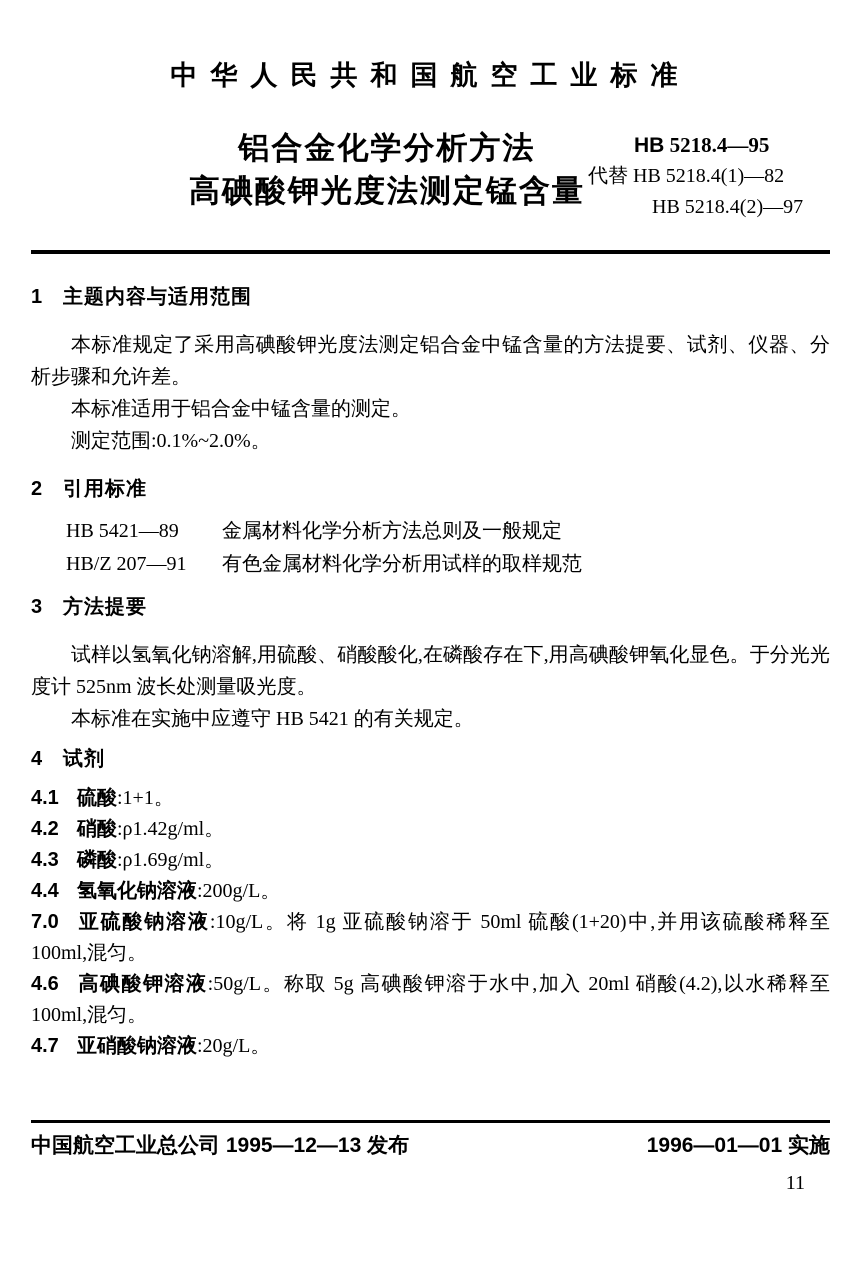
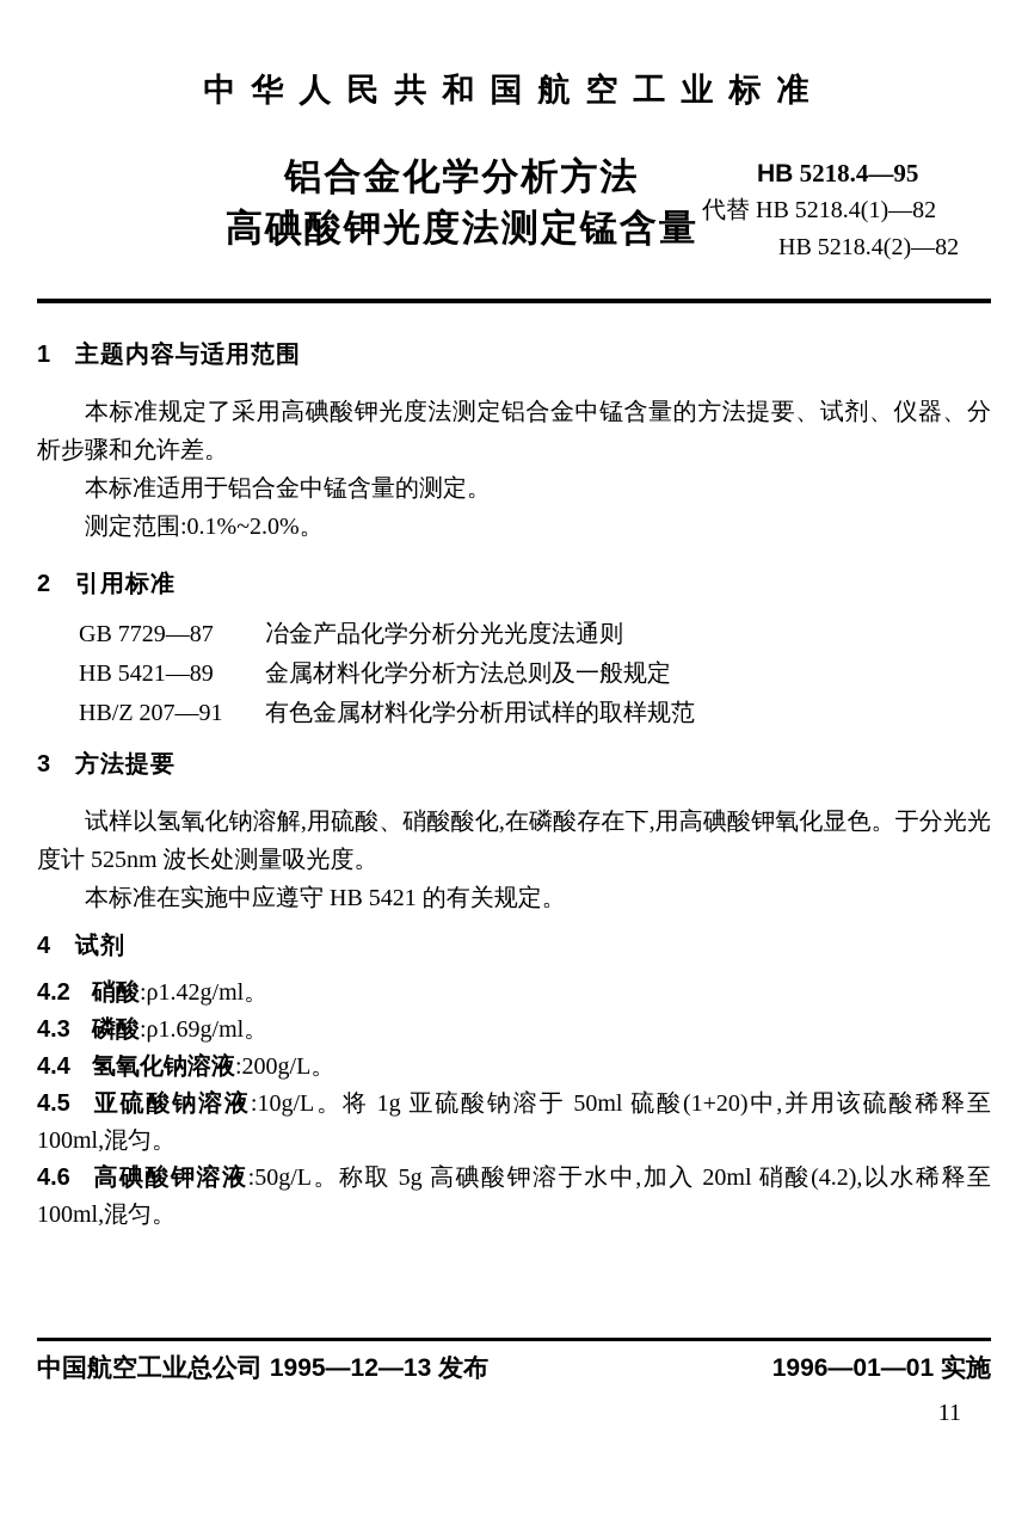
  中华人民共和国航空工业标准
  铝合金化学分析方法
  高碘酸钾光度法测定锰含量
  HB 5218.4—95
  代替 HB 5218.4(1)—82
- HB 5218.4(2)—97
+ HB 5218.4(2)—82
  1 主题内容与适用范围
  本标准规定了采用高碘酸钾光度法测定铝合金中锰含量的方法提要、试剂、仪器、分析步骤和允许差。
  本标准适用于铝合金中锰含量的测定。
  测定范围:0.1%~2.0%。
  2 引用标准
+ GB 7729—87 冶金产品化学分析分光光度法通则
  HB 5421—89 金属材料化学分析方法总则及一般规定
  HB/Z 207—91 有色金属材料化学分析用试样的取样规范
  3 方法提要
  试样以氢氧化钠溶解,用硫酸、硝酸酸化,在磷酸存在下,用高碘酸钾氧化显色。于分光光度计 525nm 波长处测量吸光度。
  本标准在实施中应遵守 HB 5421 的有关规定。
  4 试剂
- 4.1 硫酸:1+1。
  4.2 硝酸:ρ1.42g/ml。
  4.3 磷酸:ρ1.69g/ml。
  4.4 氢氧化钠溶液:200g/L。
- 7.0 亚硫酸钠溶液:10g/L。将 1g 亚硫酸钠溶于 50ml 硫酸(1+20)中,并用该硫酸稀释至 100ml,混匀。
+ 4.5 亚硫酸钠溶液:10g/L。将 1g 亚硫酸钠溶于 50ml 硫酸(1+20)中,并用该硫酸稀释至 100ml,混匀。
  4.6 高碘酸钾溶液:50g/L。称取 5g 高碘酸钾溶于水中,加入 20ml 硝酸(4.2),以水稀释至 100ml,混匀。
- 4.7 亚硝酸钠溶液:20g/L。
  中国航空工业总公司 1995—12—13 发布
  1996—01—01 实施
  11
